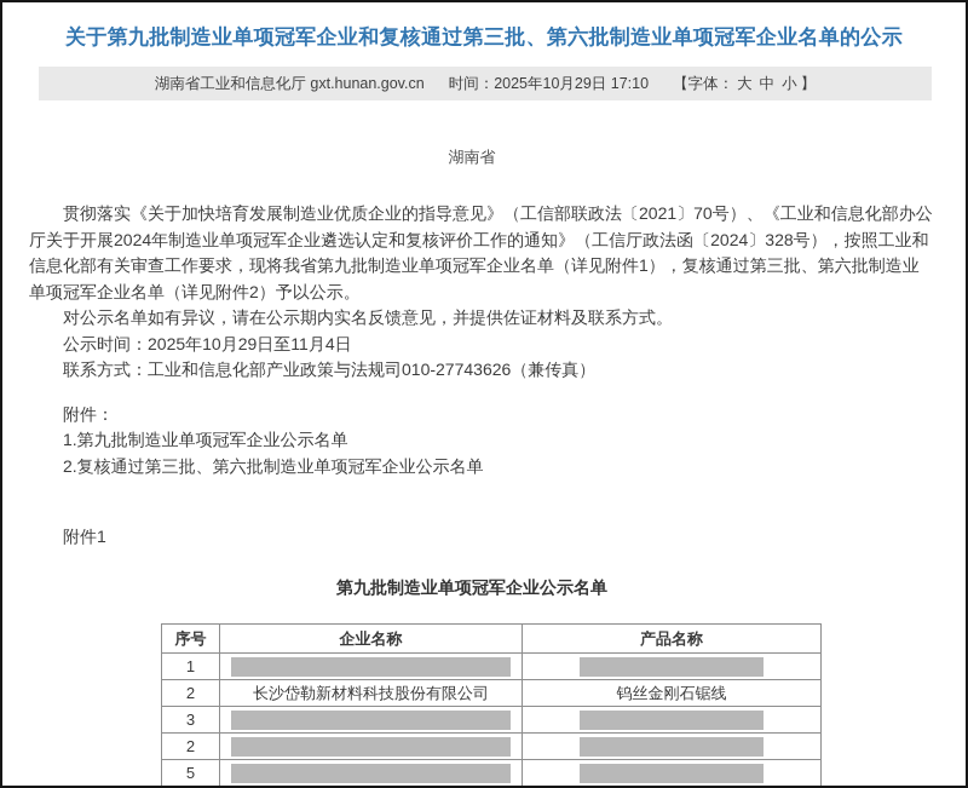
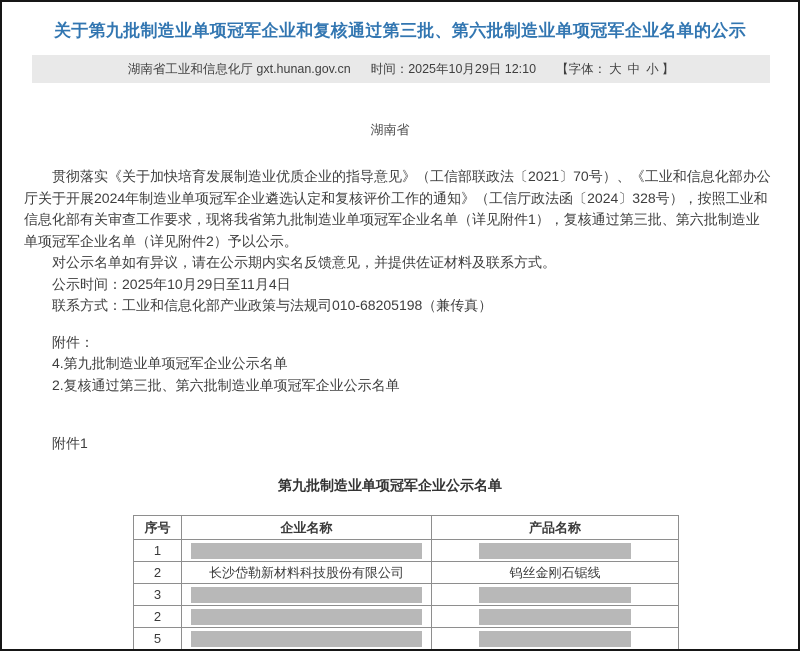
  关于第九批制造业单项冠军企业和复核通过第三批、第六批制造业单项冠军企业名单的公示
  湖南省工业和信息化厅 gxt.hunan.gov.cn
- 时间：2025年10月29日 17:10
+ 时间：2025年10月29日 12:10
  【字体： 大 中 小 】
  湖南省
  贯彻落实《关于加快培育发展制造业优质企业的指导意见》（工信部联政法〔2021〕70号）、《工业和信息化部办公厅关于开展2024年制造业单项冠军企业遴选认定和复核评价工作的通知》（工信厅政法函〔2024〕328号），按照工业和信息化部有关审查工作要求，现将我省第九批制造业单项冠军企业名单（详见附件1），复核通过第三批、第六批制造业单项冠军企业名单（详见附件2）予以公示。
  对公示名单如有异议，请在公示期内实名反馈意见，并提供佐证材料及联系方式。
  公示时间：2025年10月29日至11月4日
- 联系方式：工业和信息化部产业政策与法规司010-27743626（兼传真）
+ 联系方式：工业和信息化部产业政策与法规司010-68205198（兼传真）
  附件：
- 1.第九批制造业单项冠军企业公示名单
+ 4.第九批制造业单项冠军企业公示名单
  2.复核通过第三批、第六批制造业单项冠军企业公示名单
  附件1
  第九批制造业单项冠军企业公示名单
  序号	企业名称	产品名称
  1
  2	长沙岱勒新材料科技股份有限公司	钨丝金刚石锯线
  3
  2
  5
